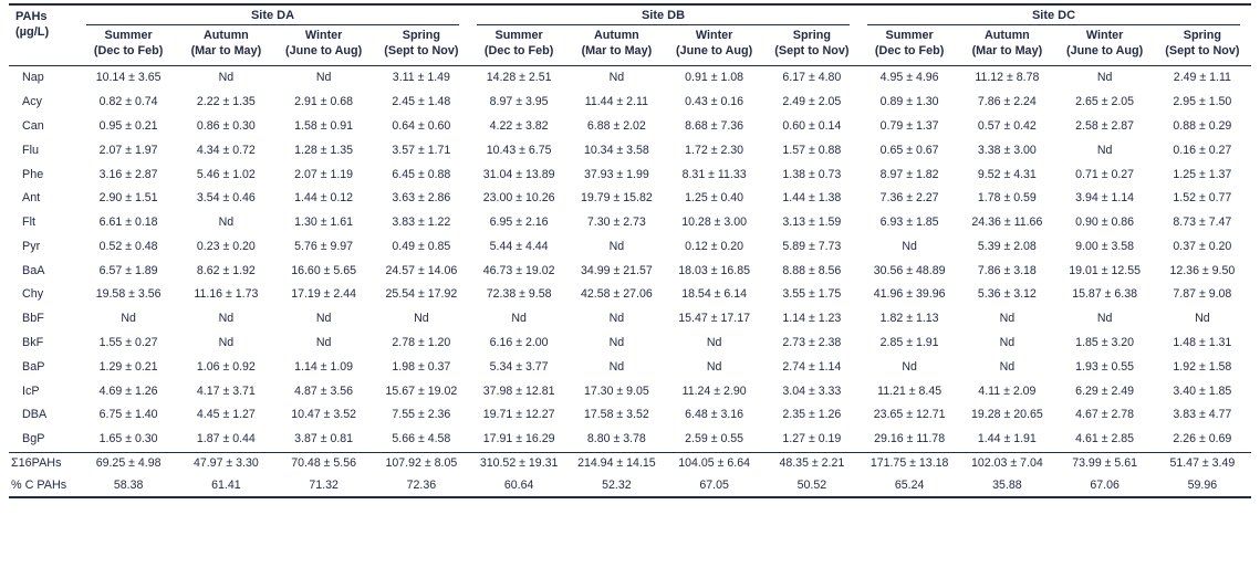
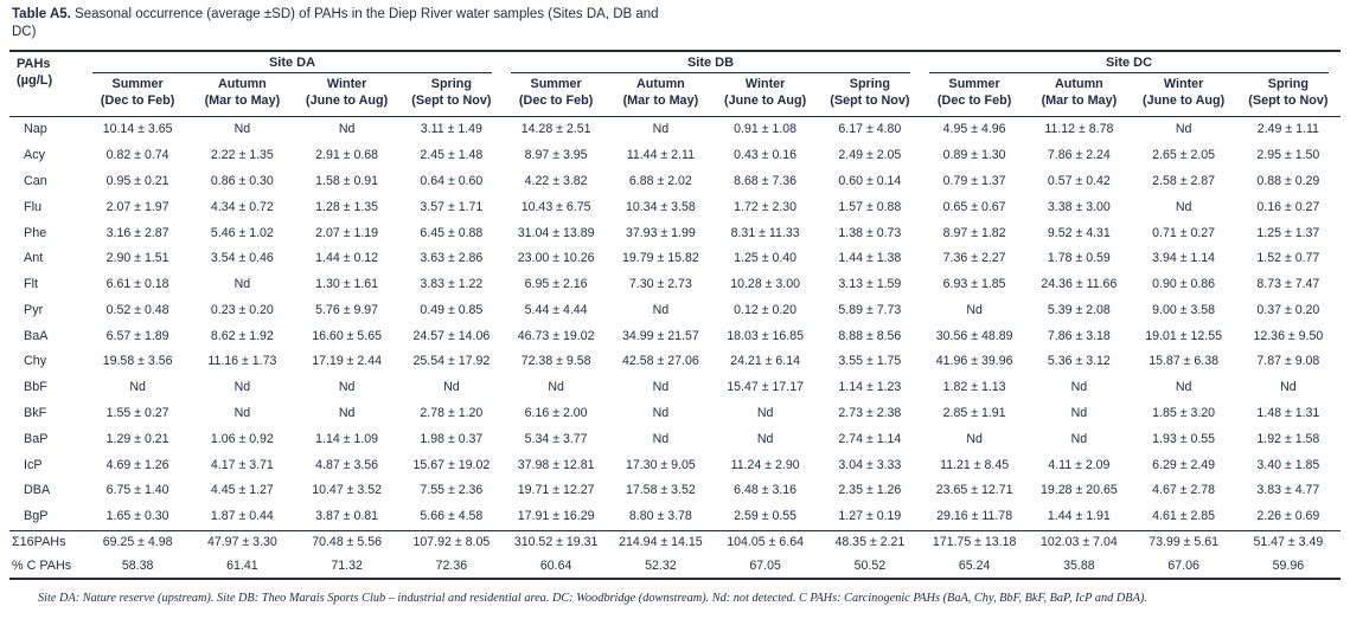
+ Table A5. Seasonal occurrence (average ±SD) of PAHs in the Diep River water samples (Sites DA, DB and DC)
  PAHs (µg/L)	Site DA	Site DB	Site DC
  Summer(Dec to Feb)	Autumn(Mar to May)	Winter(June to Aug)	Spring(Sept to Nov)	Summer(Dec to Feb)	Autumn(Mar to May)	Winter(June to Aug)	Spring(Sept to Nov)	Summer(Dec to Feb)	Autumn(Mar to May)	Winter(June to Aug)	Spring(Sept to Nov)
  Nap	10.14 ± 3.65	Nd	Nd	3.11 ± 1.49	14.28 ± 2.51	Nd	0.91 ± 1.08	6.17 ± 4.80	4.95 ± 4.96	11.12 ± 8.78	Nd	2.49 ± 1.11
  Acy	0.82 ± 0.74	2.22 ± 1.35	2.91 ± 0.68	2.45 ± 1.48	8.97 ± 3.95	11.44 ± 2.11	0.43 ± 0.16	2.49 ± 2.05	0.89 ± 1.30	7.86 ± 2.24	2.65 ± 2.05	2.95 ± 1.50
  Can	0.95 ± 0.21	0.86 ± 0.30	1.58 ± 0.91	0.64 ± 0.60	4.22 ± 3.82	6.88 ± 2.02	8.68 ± 7.36	0.60 ± 0.14	0.79 ± 1.37	0.57 ± 0.42	2.58 ± 2.87	0.88 ± 0.29
  Flu	2.07 ± 1.97	4.34 ± 0.72	1.28 ± 1.35	3.57 ± 1.71	10.43 ± 6.75	10.34 ± 3.58	1.72 ± 2.30	1.57 ± 0.88	0.65 ± 0.67	3.38 ± 3.00	Nd	0.16 ± 0.27
  Phe	3.16 ± 2.87	5.46 ± 1.02	2.07 ± 1.19	6.45 ± 0.88	31.04 ± 13.89	37.93 ± 1.99	8.31 ± 11.33	1.38 ± 0.73	8.97 ± 1.82	9.52 ± 4.31	0.71 ± 0.27	1.25 ± 1.37
  Ant	2.90 ± 1.51	3.54 ± 0.46	1.44 ± 0.12	3.63 ± 2.86	23.00 ± 10.26	19.79 ± 15.82	1.25 ± 0.40	1.44 ± 1.38	7.36 ± 2.27	1.78 ± 0.59	3.94 ± 1.14	1.52 ± 0.77
  Flt	6.61 ± 0.18	Nd	1.30 ± 1.61	3.83 ± 1.22	6.95 ± 2.16	7.30 ± 2.73	10.28 ± 3.00	3.13 ± 1.59	6.93 ± 1.85	24.36 ± 11.66	0.90 ± 0.86	8.73 ± 7.47
  Pyr	0.52 ± 0.48	0.23 ± 0.20	5.76 ± 9.97	0.49 ± 0.85	5.44 ± 4.44	Nd	0.12 ± 0.20	5.89 ± 7.73	Nd	5.39 ± 2.08	9.00 ± 3.58	0.37 ± 0.20
  BaA	6.57 ± 1.89	8.62 ± 1.92	16.60 ± 5.65	24.57 ± 14.06	46.73 ± 19.02	34.99 ± 21.57	18.03 ± 16.85	8.88 ± 8.56	30.56 ± 48.89	7.86 ± 3.18	19.01 ± 12.55	12.36 ± 9.50
- Chy	19.58 ± 3.56	11.16 ± 1.73	17.19 ± 2.44	25.54 ± 17.92	72.38 ± 9.58	42.58 ± 27.06	18.54 ± 6.14	3.55 ± 1.75	41.96 ± 39.96	5.36 ± 3.12	15.87 ± 6.38	7.87 ± 9.08
+ Chy	19.58 ± 3.56	11.16 ± 1.73	17.19 ± 2.44	25.54 ± 17.92	72.38 ± 9.58	42.58 ± 27.06	24.21 ± 6.14	3.55 ± 1.75	41.96 ± 39.96	5.36 ± 3.12	15.87 ± 6.38	7.87 ± 9.08
  BbF	Nd	Nd	Nd	Nd	Nd	Nd	15.47 ± 17.17	1.14 ± 1.23	1.82 ± 1.13	Nd	Nd	Nd
  BkF	1.55 ± 0.27	Nd	Nd	2.78 ± 1.20	6.16 ± 2.00	Nd	Nd	2.73 ± 2.38	2.85 ± 1.91	Nd	1.85 ± 3.20	1.48 ± 1.31
  BaP	1.29 ± 0.21	1.06 ± 0.92	1.14 ± 1.09	1.98 ± 0.37	5.34 ± 3.77	Nd	Nd	2.74 ± 1.14	Nd	Nd	1.93 ± 0.55	1.92 ± 1.58
  IcP	4.69 ± 1.26	4.17 ± 3.71	4.87 ± 3.56	15.67 ± 19.02	37.98 ± 12.81	17.30 ± 9.05	11.24 ± 2.90	3.04 ± 3.33	11.21 ± 8.45	4.11 ± 2.09	6.29 ± 2.49	3.40 ± 1.85
  DBA	6.75 ± 1.40	4.45 ± 1.27	10.47 ± 3.52	7.55 ± 2.36	19.71 ± 12.27	17.58 ± 3.52	6.48 ± 3.16	2.35 ± 1.26	23.65 ± 12.71	19.28 ± 20.65	4.67 ± 2.78	3.83 ± 4.77
  BgP	1.65 ± 0.30	1.87 ± 0.44	3.87 ± 0.81	5.66 ± 4.58	17.91 ± 16.29	8.80 ± 3.78	2.59 ± 0.55	1.27 ± 0.19	29.16 ± 11.78	1.44 ± 1.91	4.61 ± 2.85	2.26 ± 0.69
  Σ16PAHs	69.25 ± 4.98	47.97 ± 3.30	70.48 ± 5.56	107.92 ± 8.05	310.52 ± 19.31	214.94 ± 14.15	104.05 ± 6.64	48.35 ± 2.21	171.75 ± 13.18	102.03 ± 7.04	73.99 ± 5.61	51.47 ± 3.49
  % C PAHs	58.38	61.41	71.32	72.36	60.64	52.32	67.05	50.52	65.24	35.88	67.06	59.96
+ Site DA: Nature reserve (upstream). Site DB: Theo Marais Sports Club – industrial and residential area. DC: Woodbridge (downstream). Nd: not detected. C PAHs: Carcinogenic PAHs (BaA, Chy, BbF, BkF, BaP, IcP and DBA).
